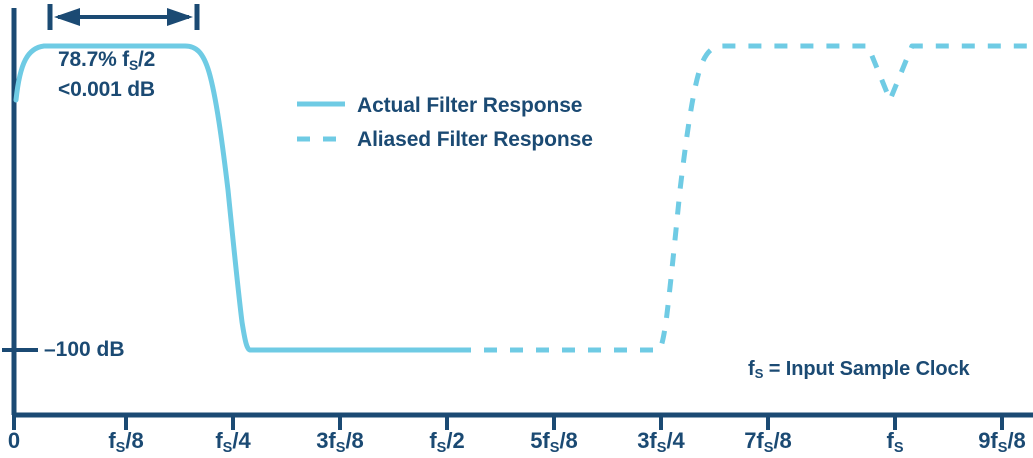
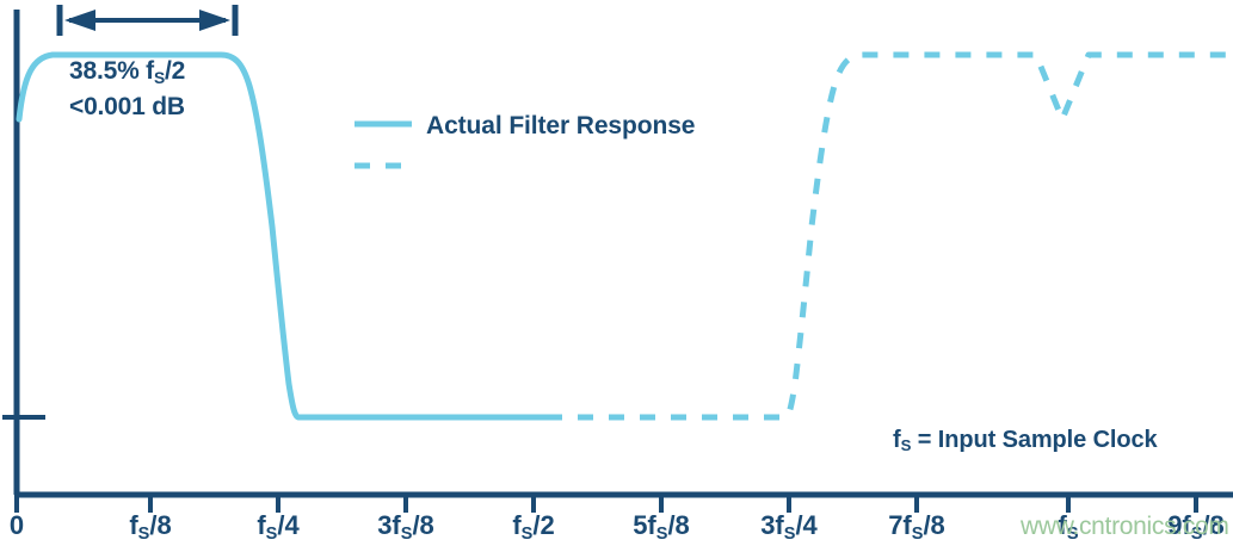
- 78.7% fS/2
+ 38.5% fS/2
  <0.001 dB
  Actual Filter Response
- Aliased Filter Response
- –100 dB
  fS = Input Sample Clock
  0
  fS/8
  fS/4
  3fS/8
  fS/2
  5fS/8
  3fS/4
  7fS/8
  fS
  9fS/8
+ www.cntronics.com
